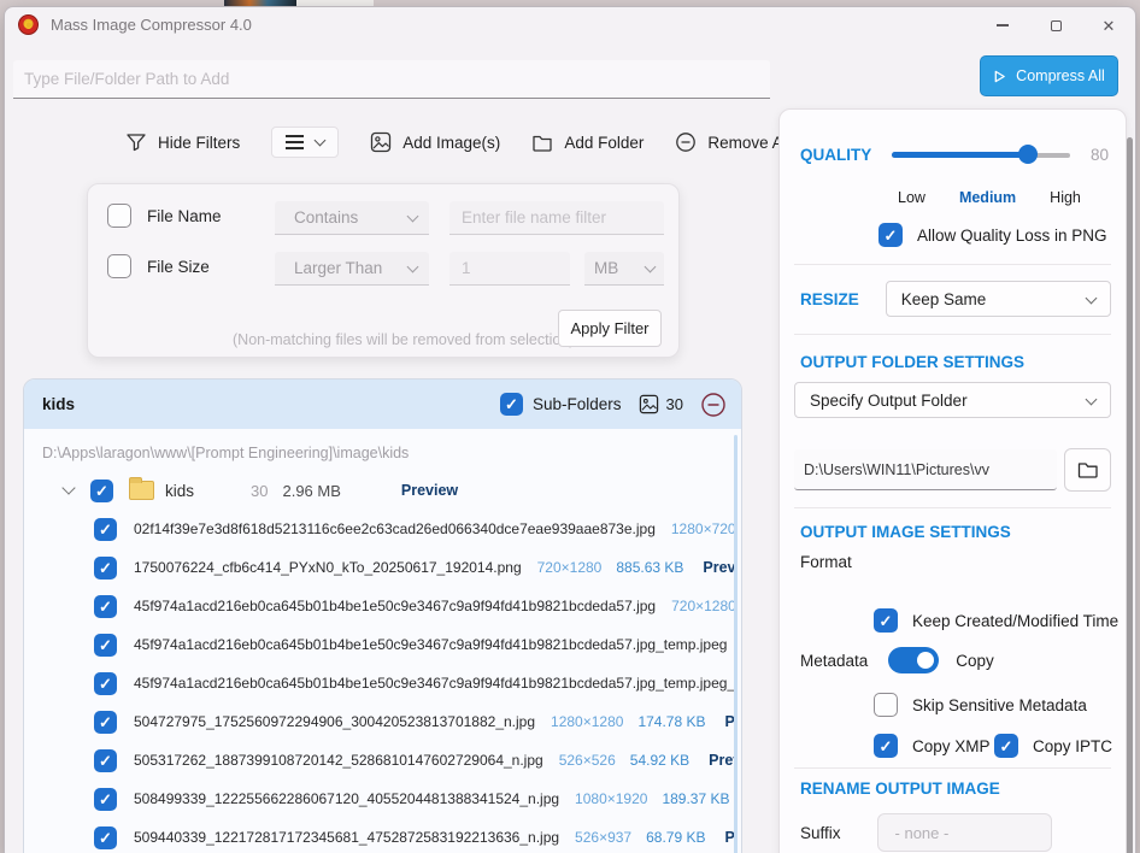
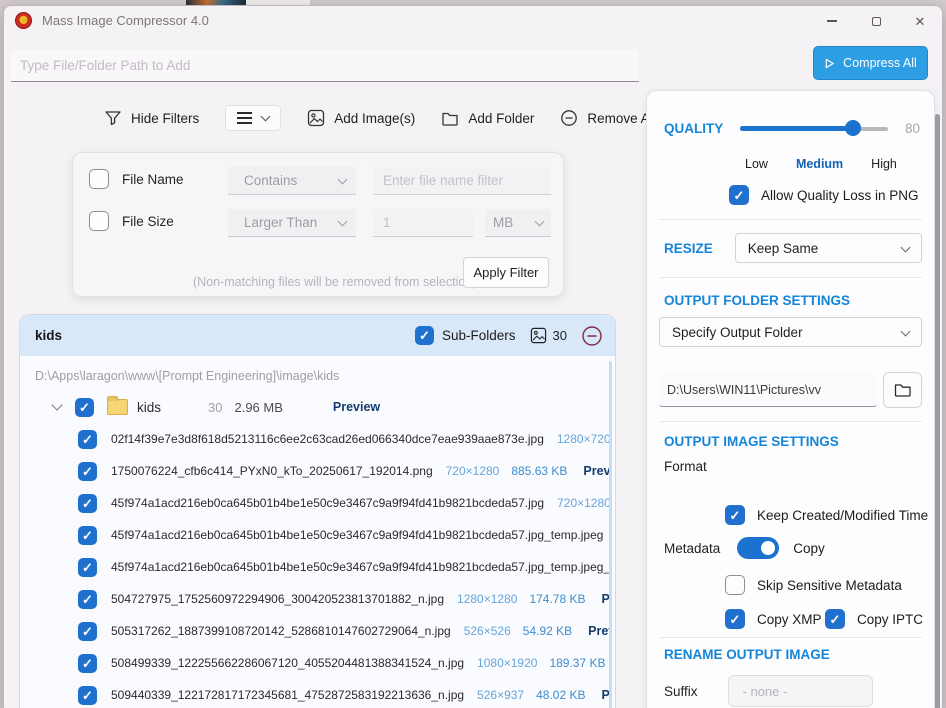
  C
  Mass Image Compressor 4.0
  ✕
  Type File/Folder Path to Add
  Compress All
  Hide Filters
  Add Image(s)
  Add Folder
  File Name
  Contains
  Enter file name filter
  File Size
  Larger Than
  1
  MB
  (Non-matching files will be removed from selectio
  Apply Filter
  kids
  Sub-Folders
  30
  D:\Apps\laragon\www\[Prompt Engineering]\image\kids
  kids
  30
  2.96 MB
  Preview
  02f14f39e7e3d8f618d5213116c6ee2c63cad26ed066340dce7eae939aae873e.jpg
  1280×720
  1750076224_cfb6c414_PYxN0_kTo_20250617_192014.png
  720×1280
  885.63 KB
  45f974a1acd216eb0ca645b01b4be1e50c9e3467c9a9f94fd41b9821bcdeda57.jpg
  720×1280
  45f974a1acd216eb0ca645b01b4be1e50c9e3467c9a9f94fd41b9821bcdeda57.jpg_temp.jpeg
  45f974a1acd216eb0ca645b01b4be1e50c9e3467c9a9f94fd41b9821bcdeda57.jpg_temp.jpeg_
  504727975_1752560972294906_300420523813701882_n.jpg
  1280×1280
  174.78 KB
  505317262_1887399108720142_5286810147602729064_n.jpg
  526×526
  54.92 KB
  508499339_122255662286067120_4055204481388341524_n.jpg
  1080×1920
  189.37 KB
  509440339_122172817172345681_4752872583192213636_n.jpg
  526×937
- 68.79 KB
+ 48.02 KB
  QUALITY
  80
  Low
  Medium
  High
  Allow Quality Loss in PNG
  RESIZE
  Keep Same
  OUTPUT FOLDER SETTINGS
  Specify Output Folder
  D:\Users\WIN11\Pictures\vv
  OUTPUT IMAGE SETTINGS
  Format
  Keep Created/Modified Time
  Metadata
  Copy
  Skip Sensitive Metadata
  Copy XMP
  Copy IPTC
  RENAME OUTPUT IMAGE
  Suffix
  - none -
